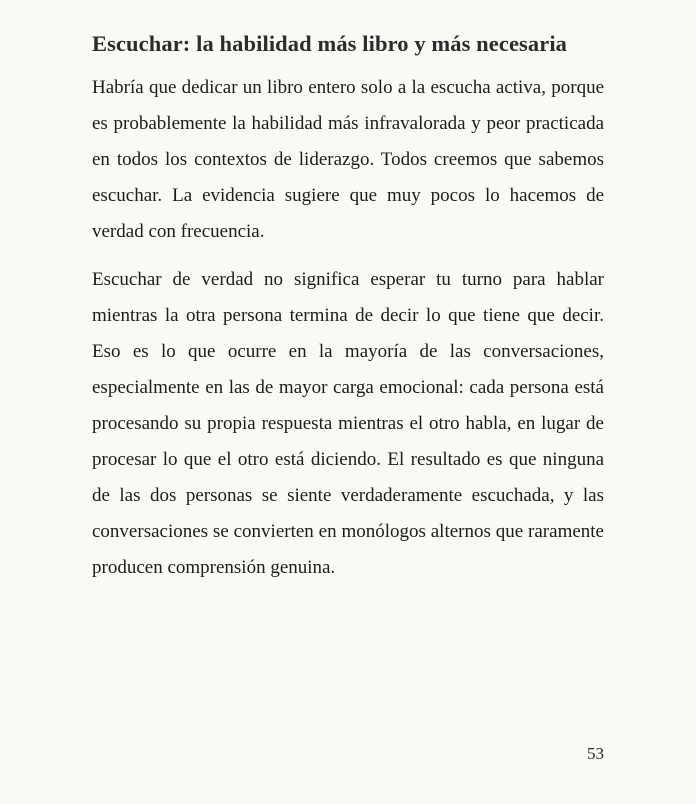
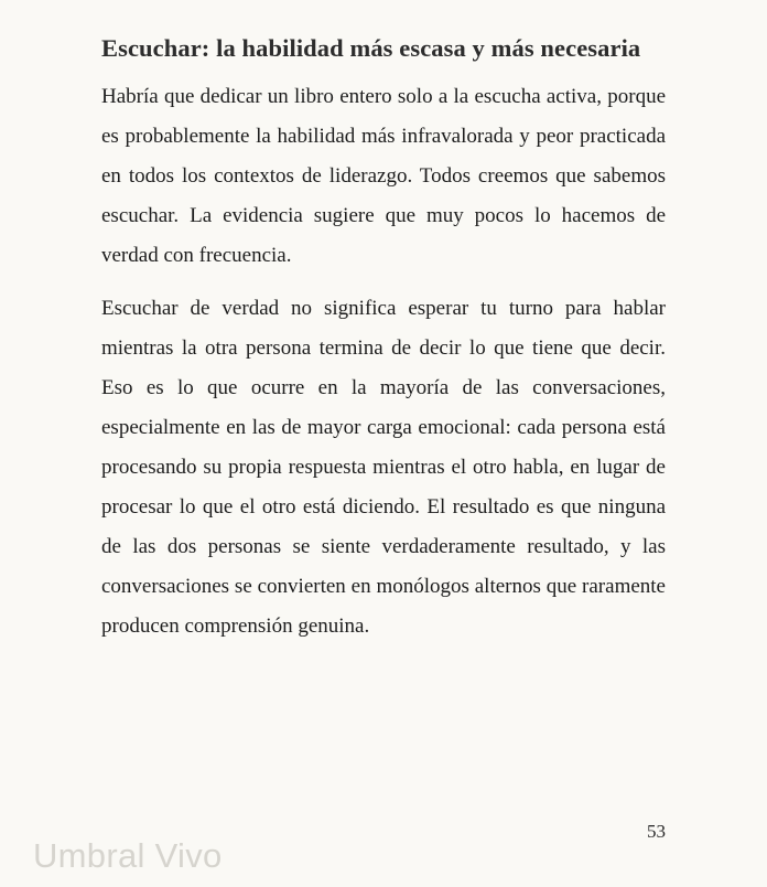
- Escuchar: la habilidad más libro y más necesaria
+ Escuchar: la habilidad más escasa y más necesaria
  Habría que dedicar un libro entero solo a la escucha activa, porque es probablemente la habilidad más infravalorada y peor practicada en todos los contextos de liderazgo. Todos creemos que sabemos escuchar. La evidencia sugiere que muy pocos lo hacemos de verdad con frecuencia.
- Escuchar de verdad no significa esperar tu turno para hablar mientras la otra persona termina de decir lo que tiene que decir. Eso es lo que ocurre en la mayoría de las conversaciones, especialmente en las de mayor carga emocional: cada persona está procesando su propia respuesta mientras el otro habla, en lugar de procesar lo que el otro está diciendo. El resultado es que ninguna de las dos personas se siente verdaderamente escuchada, y las conversaciones se convierten en monólogos alternos que raramente producen comprensión genuina.
+ Escuchar de verdad no significa esperar tu turno para hablar mientras la otra persona termina de decir lo que tiene que decir. Eso es lo que ocurre en la mayoría de las conversaciones, especialmente en las de mayor carga emocional: cada persona está procesando su propia respuesta mientras el otro habla, en lugar de procesar lo que el otro está diciendo. El resultado es que ninguna de las dos personas se siente verdaderamente resultado, y las conversaciones se convierten en monólogos alternos que raramente producen comprensión genuina.
  53
+ Umbral Vivo
